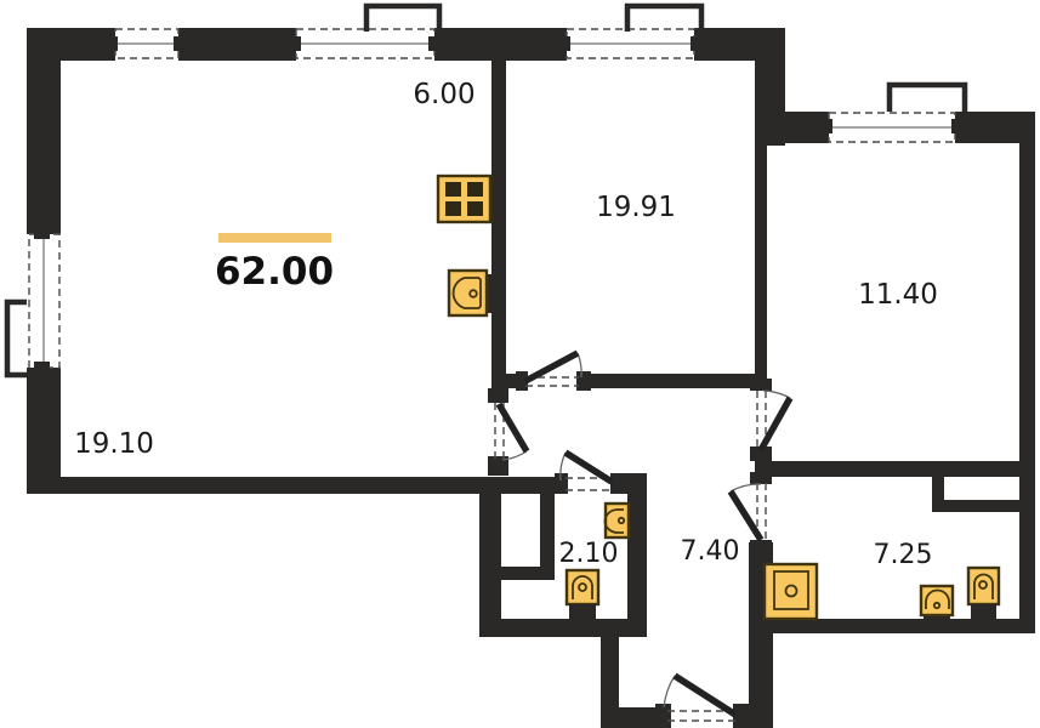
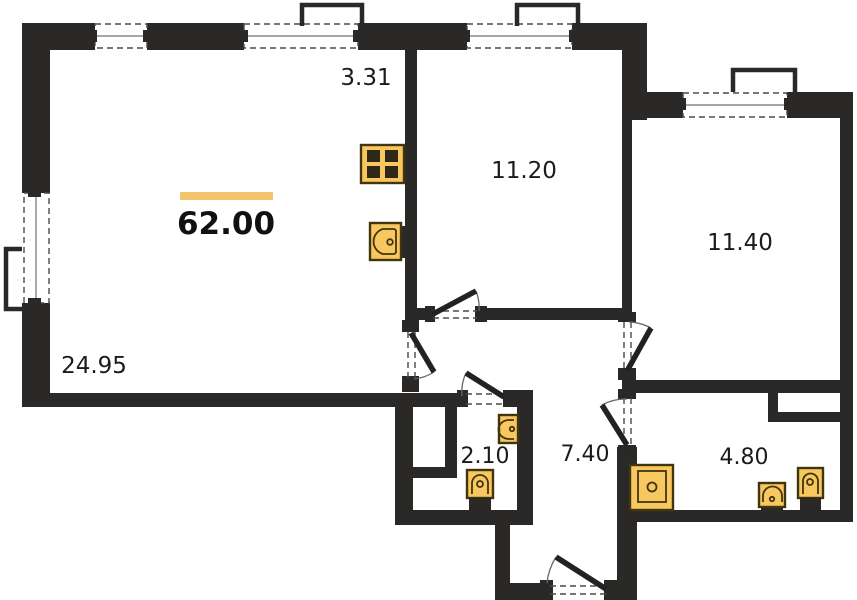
  62.00
- 6.00
+ 3.31
- 19.10
+ 24.95
- 19.91
+ 11.20
  11.40
  2.10
  7.40
- 7.25
+ 4.80
